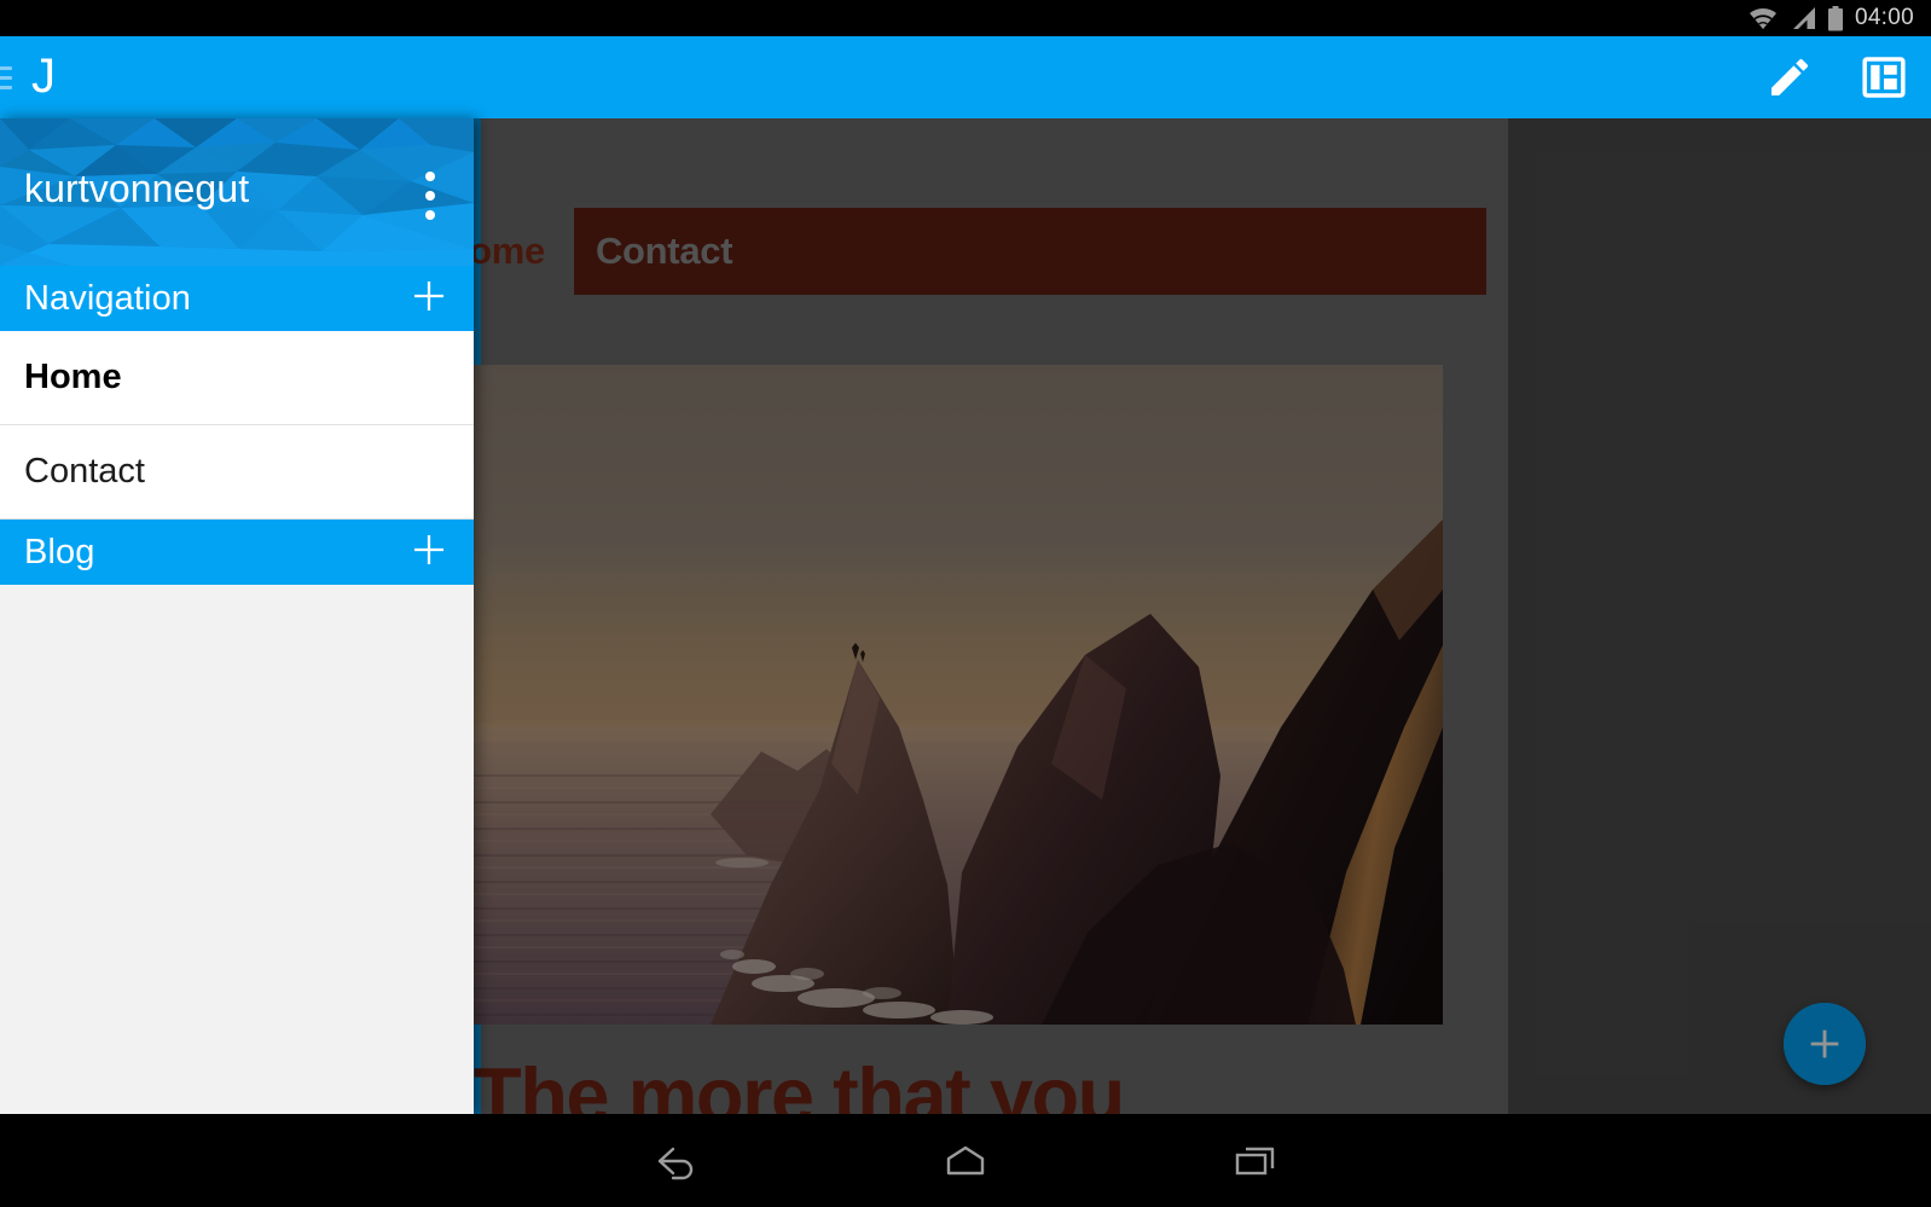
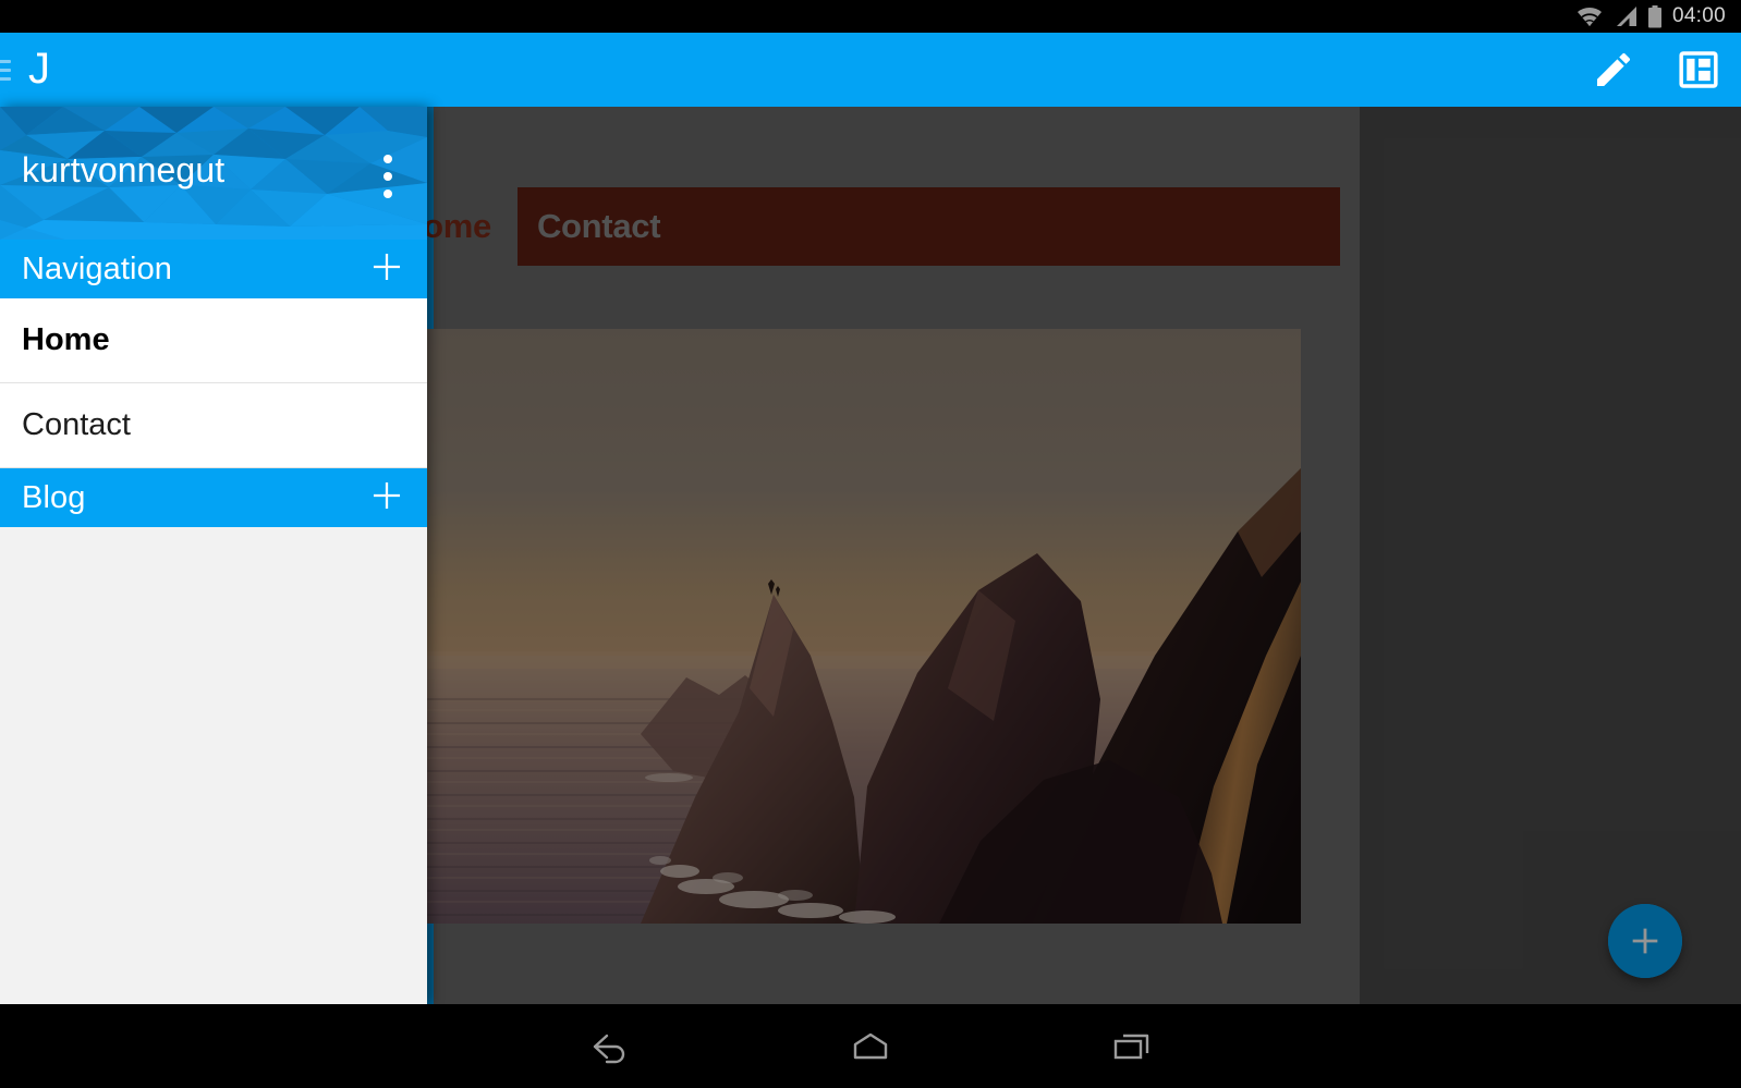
  04:00
  J
  ome
  Contact
- The more that you
  kurtvonnegut
  Navigation
  Home
  Contact
  Blog
